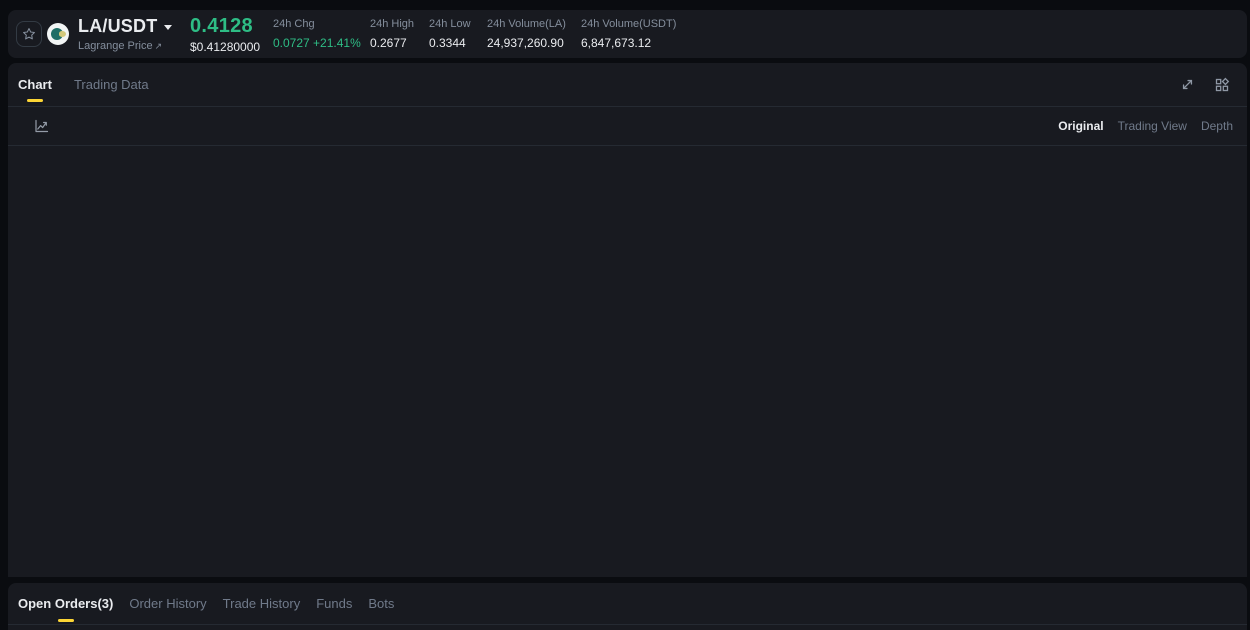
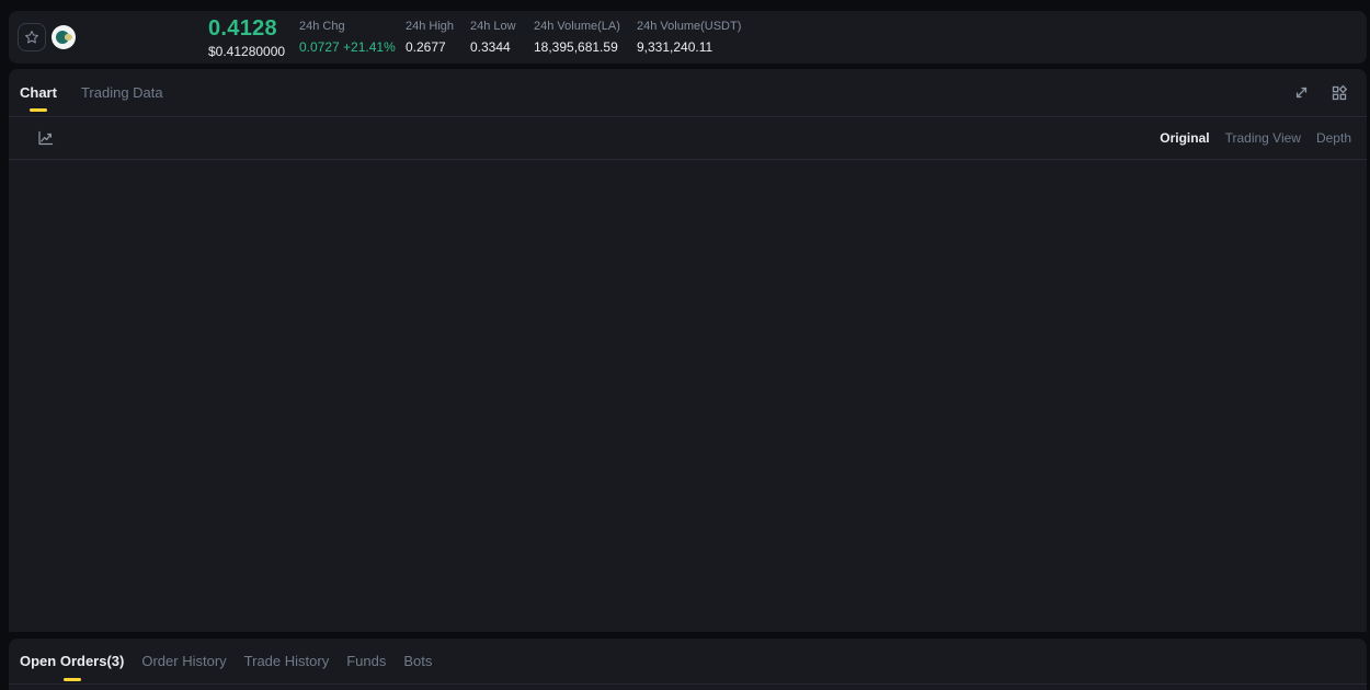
- LA/USDT
- Lagrange Price
- ↗
  0.4128
  $0.41280000
  24h Chg
  0.0727 +21.41%
  24h High
  0.2677
  24h Low
  0.3344
  24h Volume(LA)
- 24,937,260.90
+ 18,395,681.59
  24h Volume(USDT)
- 6,847,673.12
+ 9,331,240.11
  Chart
  Trading Data
  Original
  Trading View
  Depth
  Open Orders(3)
  Order History
  Trade History
  Funds
  Bots
